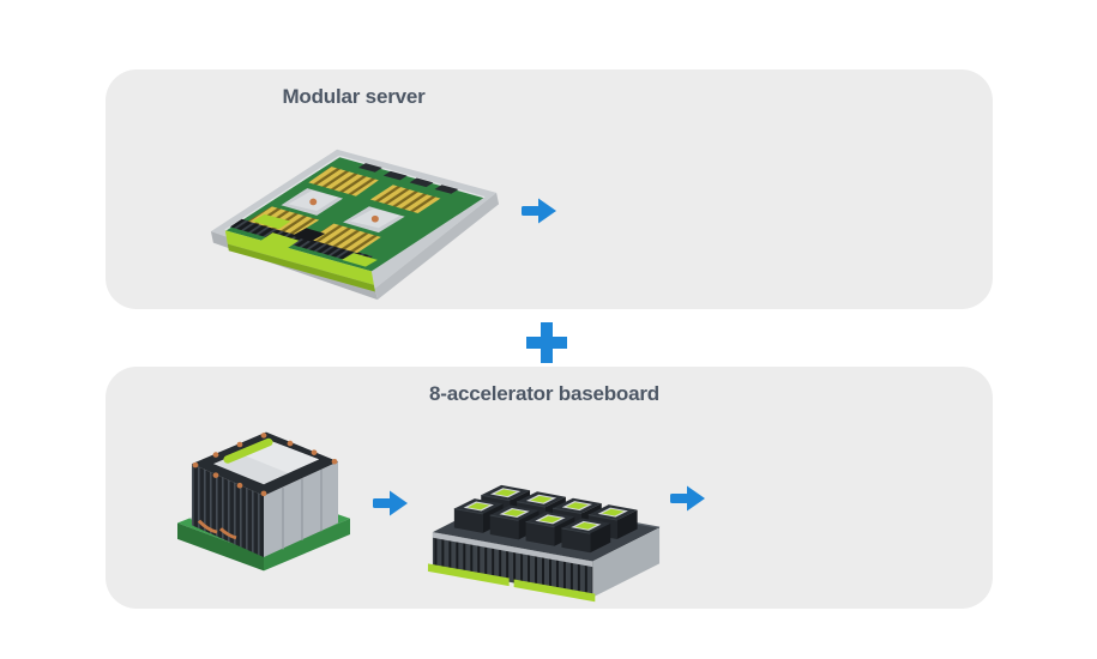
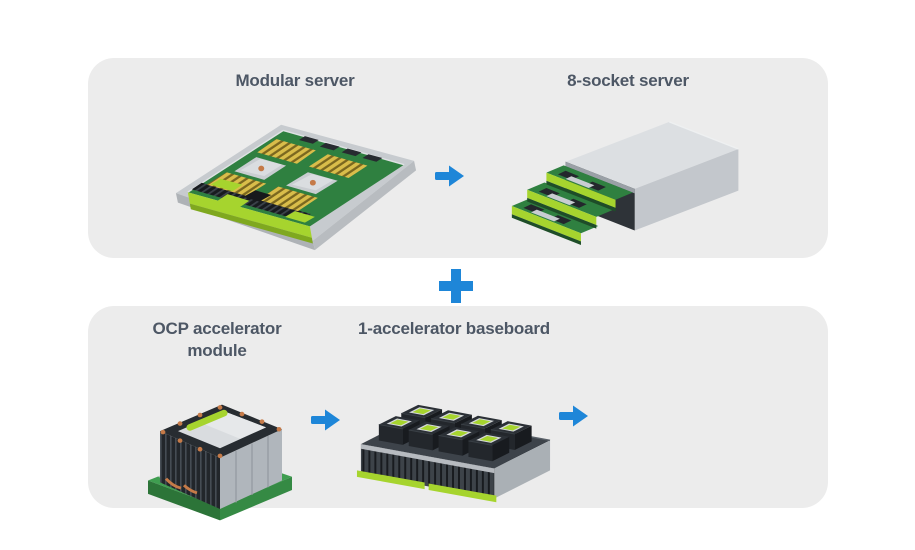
  Modular server
+ 8-socket server
+ OCP accelerator module
- 8-accelerator baseboard
+ 1-accelerator baseboard
